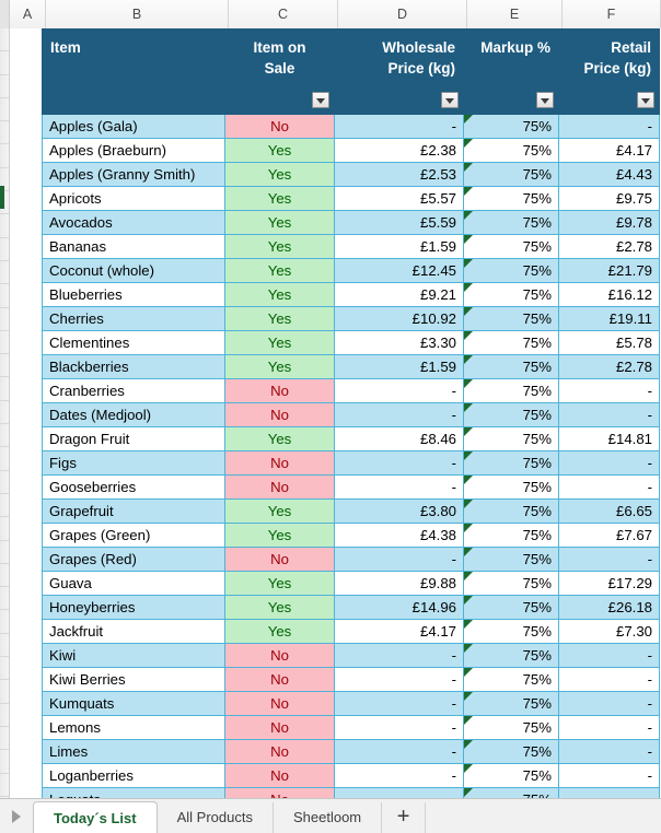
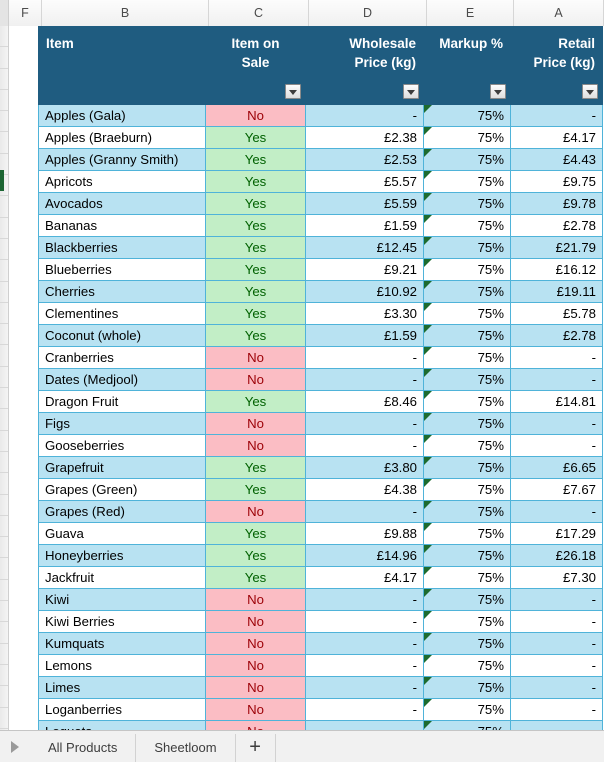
- A
+ F
  B
  C
  D
  E
- F
+ A
  Item	Item on Sale	Wholesale Price (kg)	Markup %	Retail Price (kg)
  Apples (Gala)	No	-	75%	-
  Apples (Braeburn)	Yes	£2.38	75%	£4.17
  Apples (Granny Smith)	Yes	£2.53	75%	£4.43
  Apricots	Yes	£5.57	75%	£9.75
  Avocados	Yes	£5.59	75%	£9.78
  Bananas	Yes	£1.59	75%	£2.78
- Coconut (whole)	Yes	£12.45	75%	£21.79
+ Blackberries	Yes	£12.45	75%	£21.79
  Blueberries	Yes	£9.21	75%	£16.12
  Cherries	Yes	£10.92	75%	£19.11
  Clementines	Yes	£3.30	75%	£5.78
- Blackberries	Yes	£1.59	75%	£2.78
+ Coconut (whole)	Yes	£1.59	75%	£2.78
  Cranberries	No	-	75%	-
  Dates (Medjool)	No	-	75%	-
  Dragon Fruit	Yes	£8.46	75%	£14.81
  Figs	No	-	75%	-
  Gooseberries	No	-	75%	-
  Grapefruit	Yes	£3.80	75%	£6.65
  Grapes (Green)	Yes	£4.38	75%	£7.67
  Grapes (Red)	No	-	75%	-
  Guava	Yes	£9.88	75%	£17.29
  Honeyberries	Yes	£14.96	75%	£26.18
  Jackfruit	Yes	£4.17	75%	£7.30
  Kiwi	No	-	75%	-
  Kiwi Berries	No	-	75%	-
  Kumquats	No	-	75%	-
  Lemons	No	-	75%	-
  Limes	No	-	75%	-
  Loganberries	No	-	75%	-
- Today´s List
  All Products
  Sheetloom
  +
